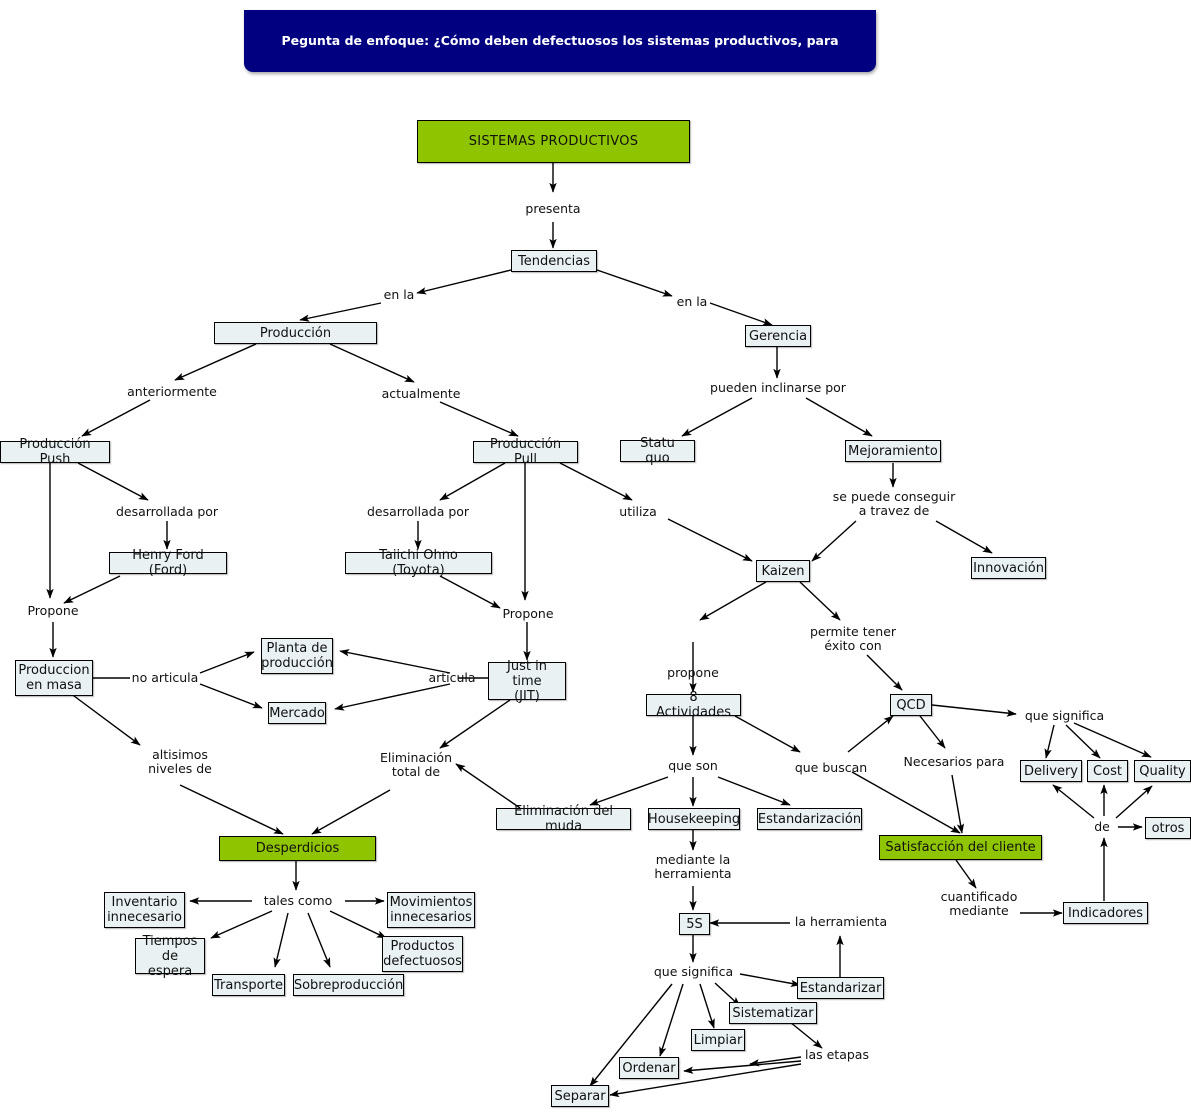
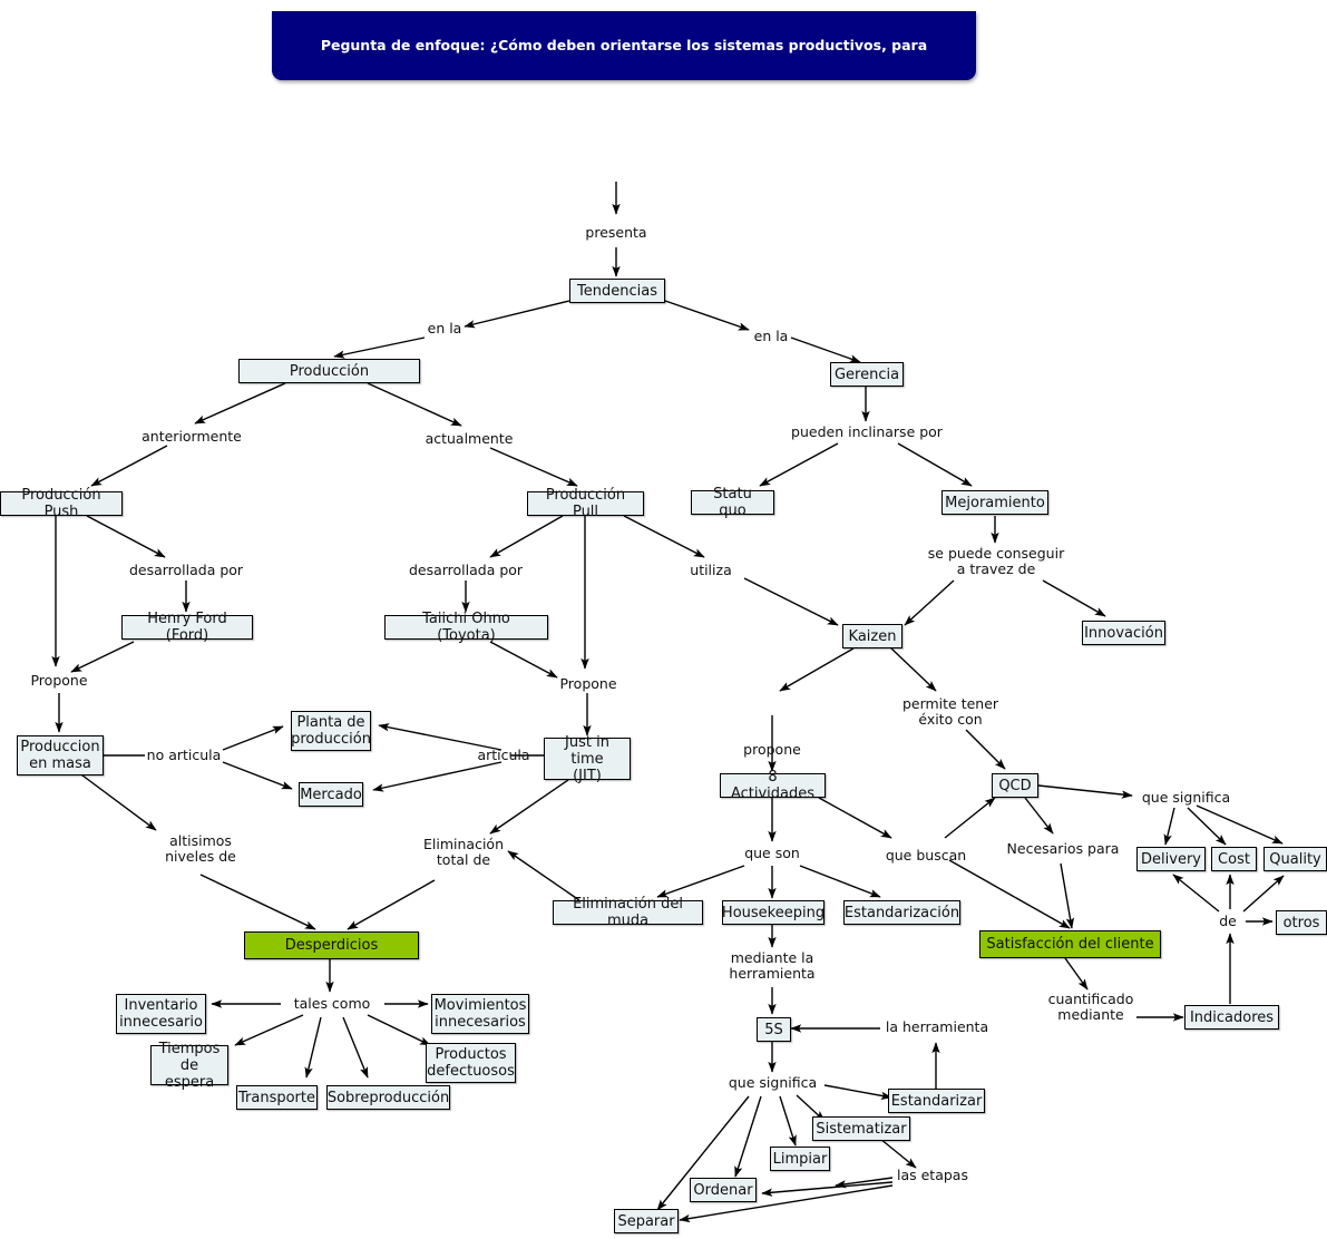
- Pegunta de enfoque: ¿Cómo deben defectuosos los sistemas productivos, para
+ Pegunta de enfoque: ¿Cómo deben orientarse los sistemas productivos, para
- SISTEMAS PRODUCTIVOS
  Tendencias
  Producción
  Gerencia
  Producción Push
  Producción Pull
  Statu quo
  Mejoramiento
  Henry Ford (Ford)
  Taiichi Ohno (Toyota)
  Innovación
  Kaizen
  Produccion
  en masa
  Planta de
  producción
  Mercado
  Just in time
  (JIT)
  8 Actividades
  QCD
  Delivery
  Cost
  Quality
  otros
  Eliminación del muda
  Housekeeping
  Estandarización
  Desperdicios
  Satisfacción del cliente
  Indicadores
  Inventario
  innecesario
  Movimientos
  innecesarios
  Tiempos
  de espera
  Productos
  defectuosos
  Transporte
  Sobreproducción
  5S
  Estandarizar
  Sistematizar
  Limpiar
  Ordenar
  Separar
  presenta
  en la
  en la
  anteriormente
  actualmente
  pueden inclinarse por
  desarrollada por
  desarrollada por
  utiliza
  se puede conseguir
  a travez de
  Propone
  Propone
  no articula
  articula
  altisimos
  niveles de
  Eliminación
  total de
  propone
  permite tener
  éxito con
  que son
  que buscan
  Necesarios para
  que significa
  de
  cuantificado
  mediante
  tales como
  mediante la
  herramienta
  la herramienta
  que significa
  las etapas
